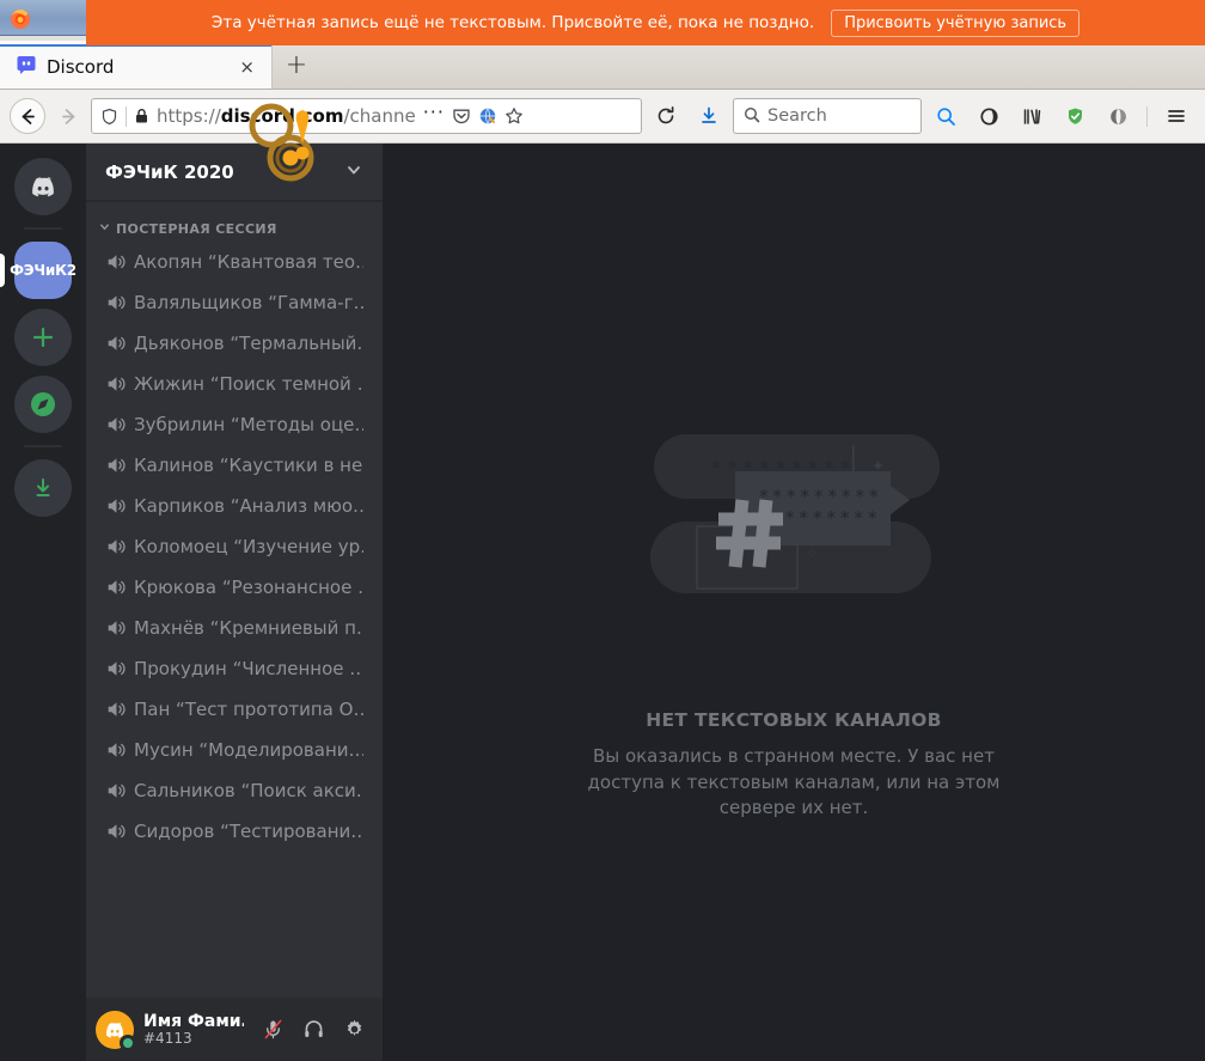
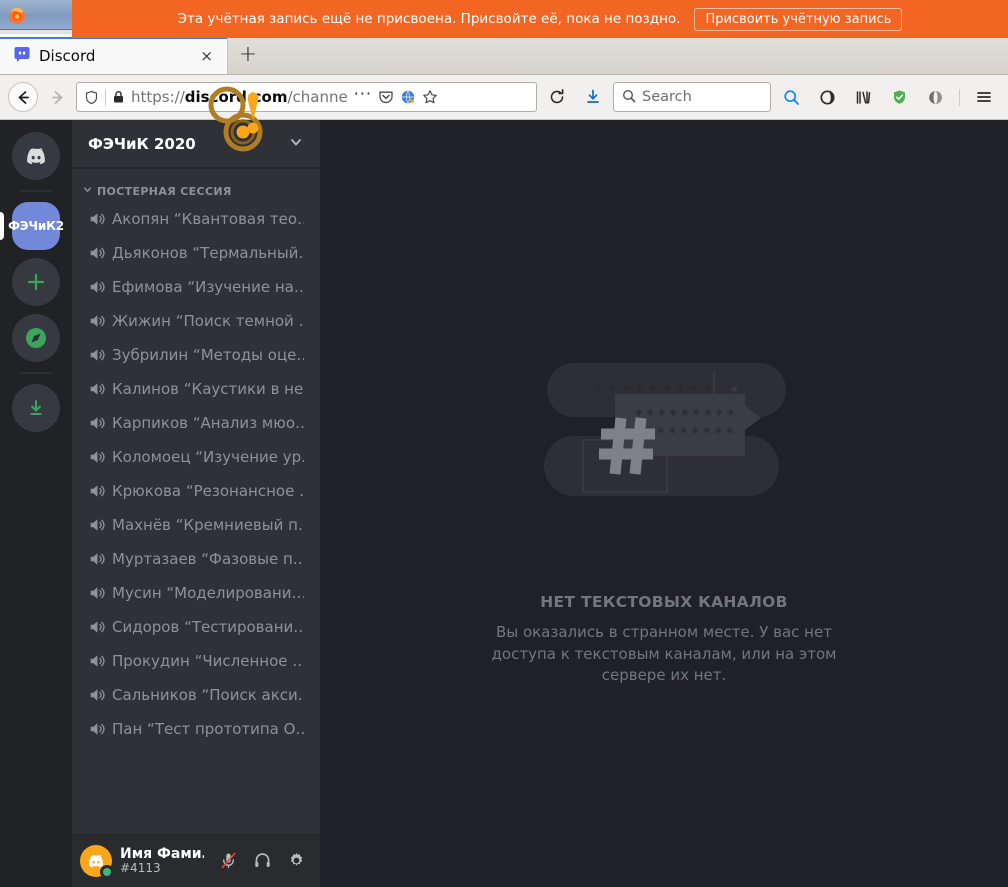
  Discord
  ×
  +
  https://disorom/channe
  ···
  Search
  ФЭЧиК2
  ФЭЧиК 2020
  ПОСТЕРНАЯ СЕССИЯ
  Акопян “Квантовая тео
- Валяльщиков “Гамма-г…
  Дьяконов “Термальный
+ Ефимова “Изучение на…
  Жижин “Поиск темной
  Зубрилин “Методы оце…
  Калинов “Каустики в не
  Карпиков “Анализ мюо…
  Коломоец “Изучение ур
  Крюкова “Резонансное
  Махнёв “Кремниевый п
+ Муртазаев “Фазовые п…
- Прокудин “Численное …
+ Мусин “Моделировани…
- Пан “Тест прототипа О…
+ Сидоров “Тестировани…
- Мусин “Моделировани…
+ Прокудин “Численное …
  Сальников “Поиск акси
- Сидоров “Тестировани…
+ Пан “Тест прототипа О…
  Имя Фами
  #4113
  *********
  НЕТ ТЕКСТОВЫХ КАНАЛОВ
  Вы оказались в странном месте. У вас нет доступа к текстовым каналам, или на этом сервере их нет.
- Эта учётная запись ещё не текстовым. Присвойте её, пока не поздно.
+ Эта учётная запись ещё не присвоена. Присвойте её, пока не поздно.
  Присвоить учётную запись
